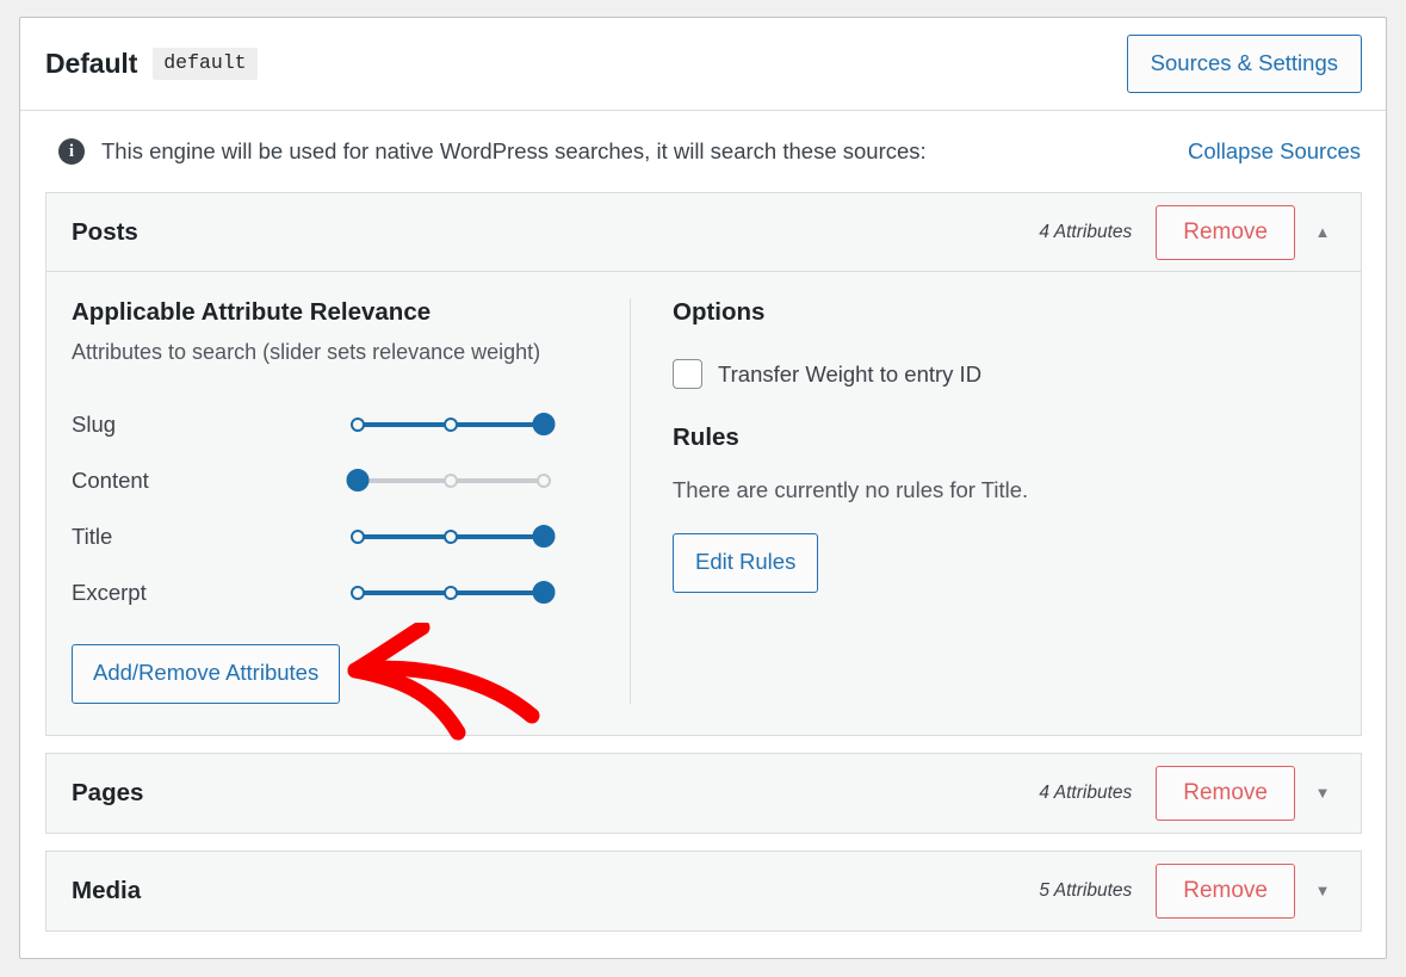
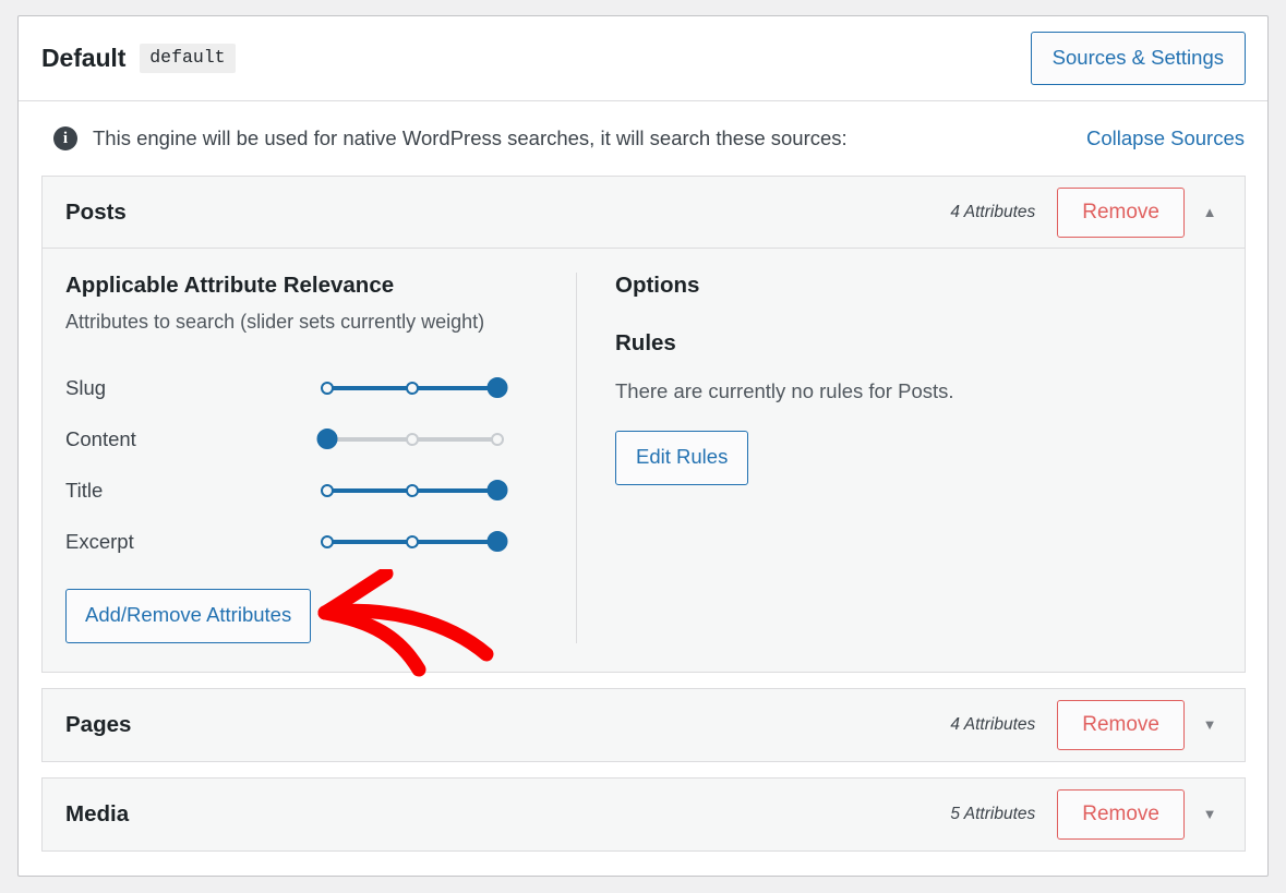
  Default
  default
  Sources & Settings
  i
  This engine will be used for native WordPress searches, it will search these sources:
  Collapse Sources
  Posts
  4 Attributes
  Remove
  ▲
  Applicable Attribute Relevance
- Attributes to search (slider sets relevance weight)
+ Attributes to search (slider sets currently weight)
  Slug
  Content
  Title
  Excerpt
  Add/Remove Attributes
  Options
- Transfer Weight to entry ID
  Rules
- There are currently no rules for Title.
+ There are currently no rules for Posts.
  Edit Rules
  Pages
  4 Attributes
  Remove
  ▼
  Media
  5 Attributes
  Remove
  ▼
